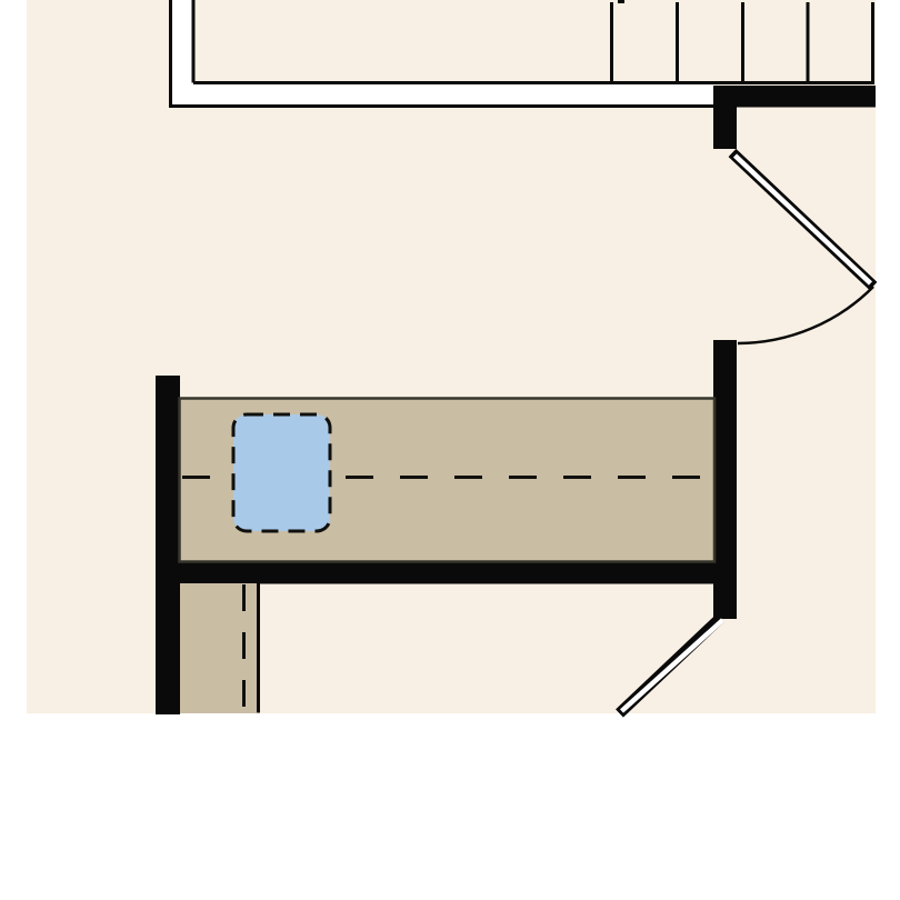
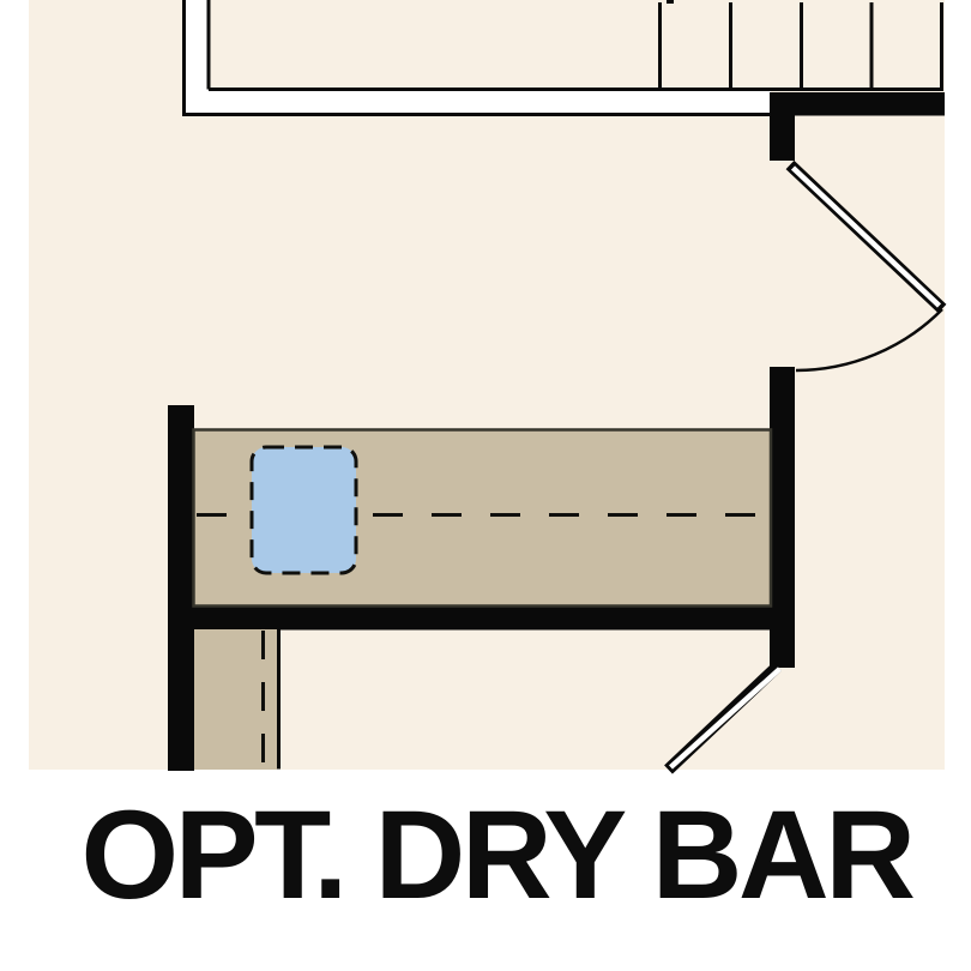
+ OPT. DRY BAR
